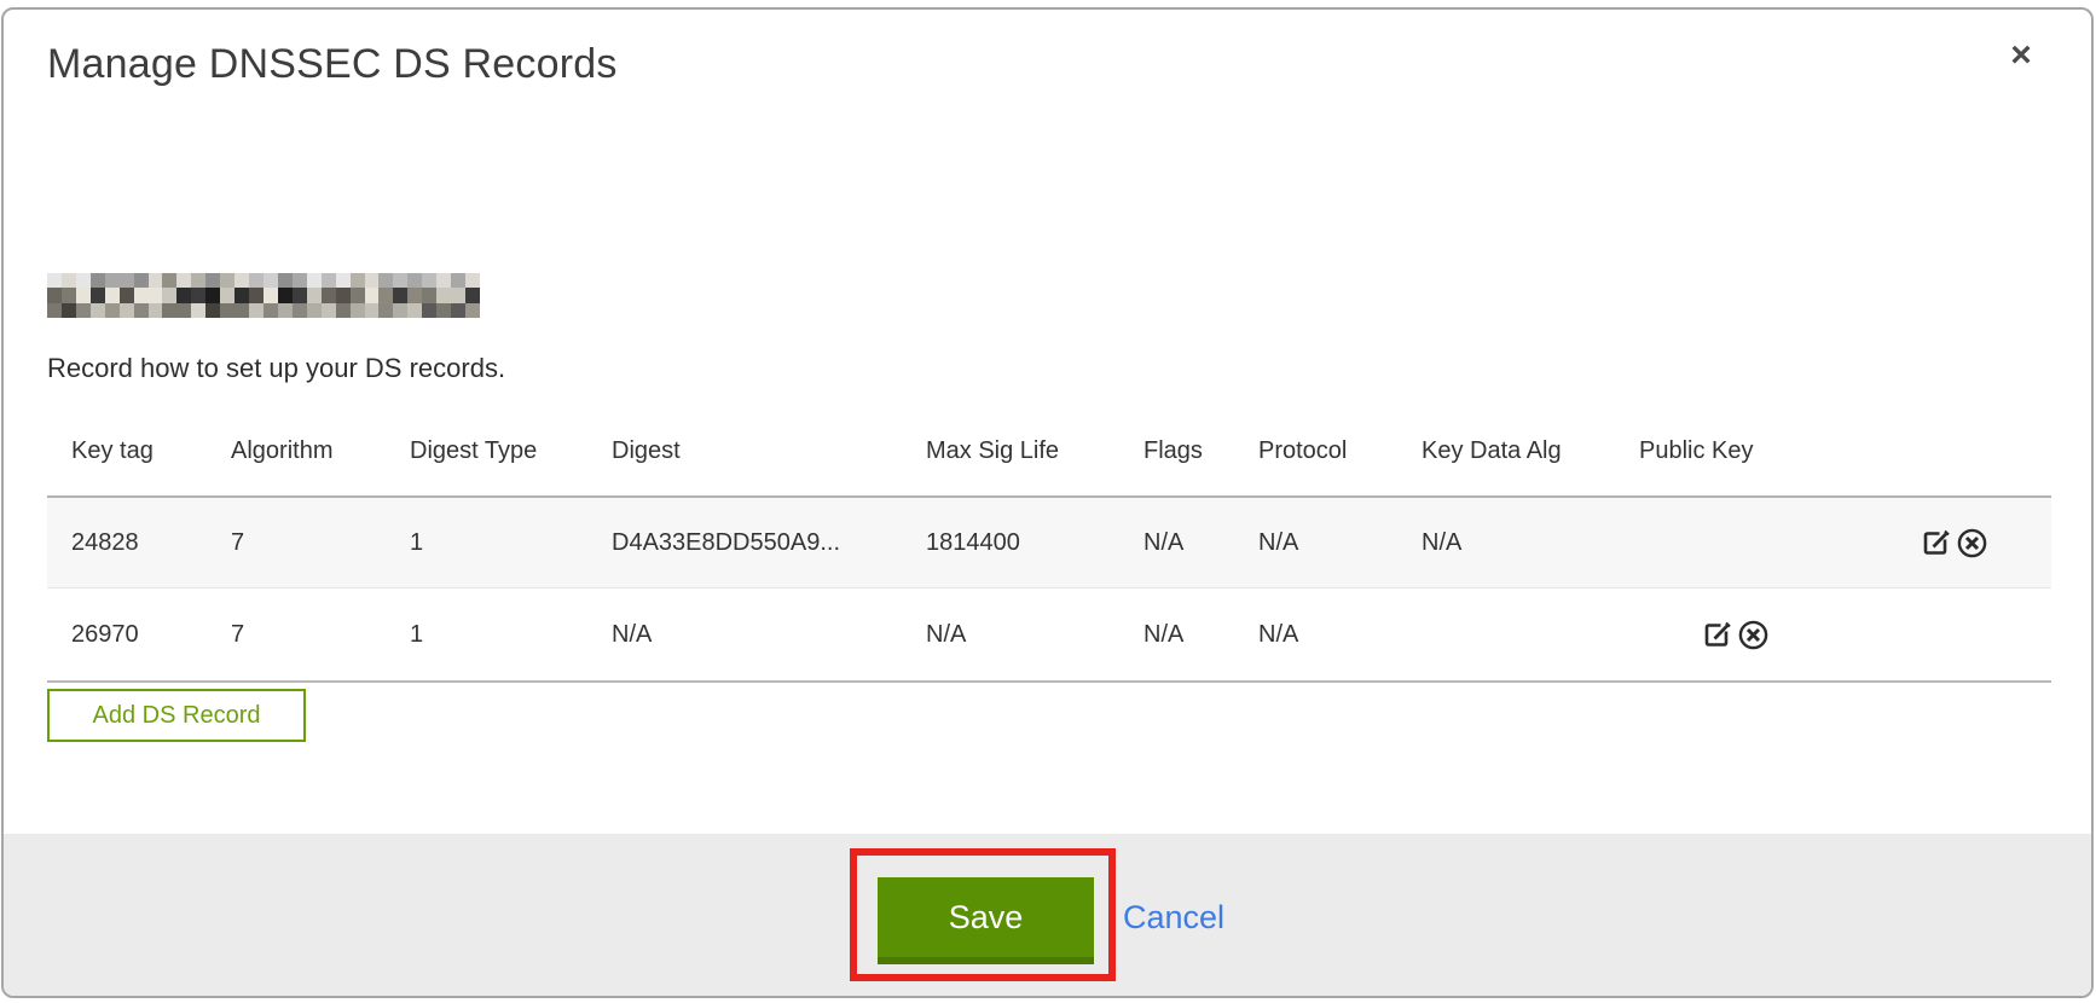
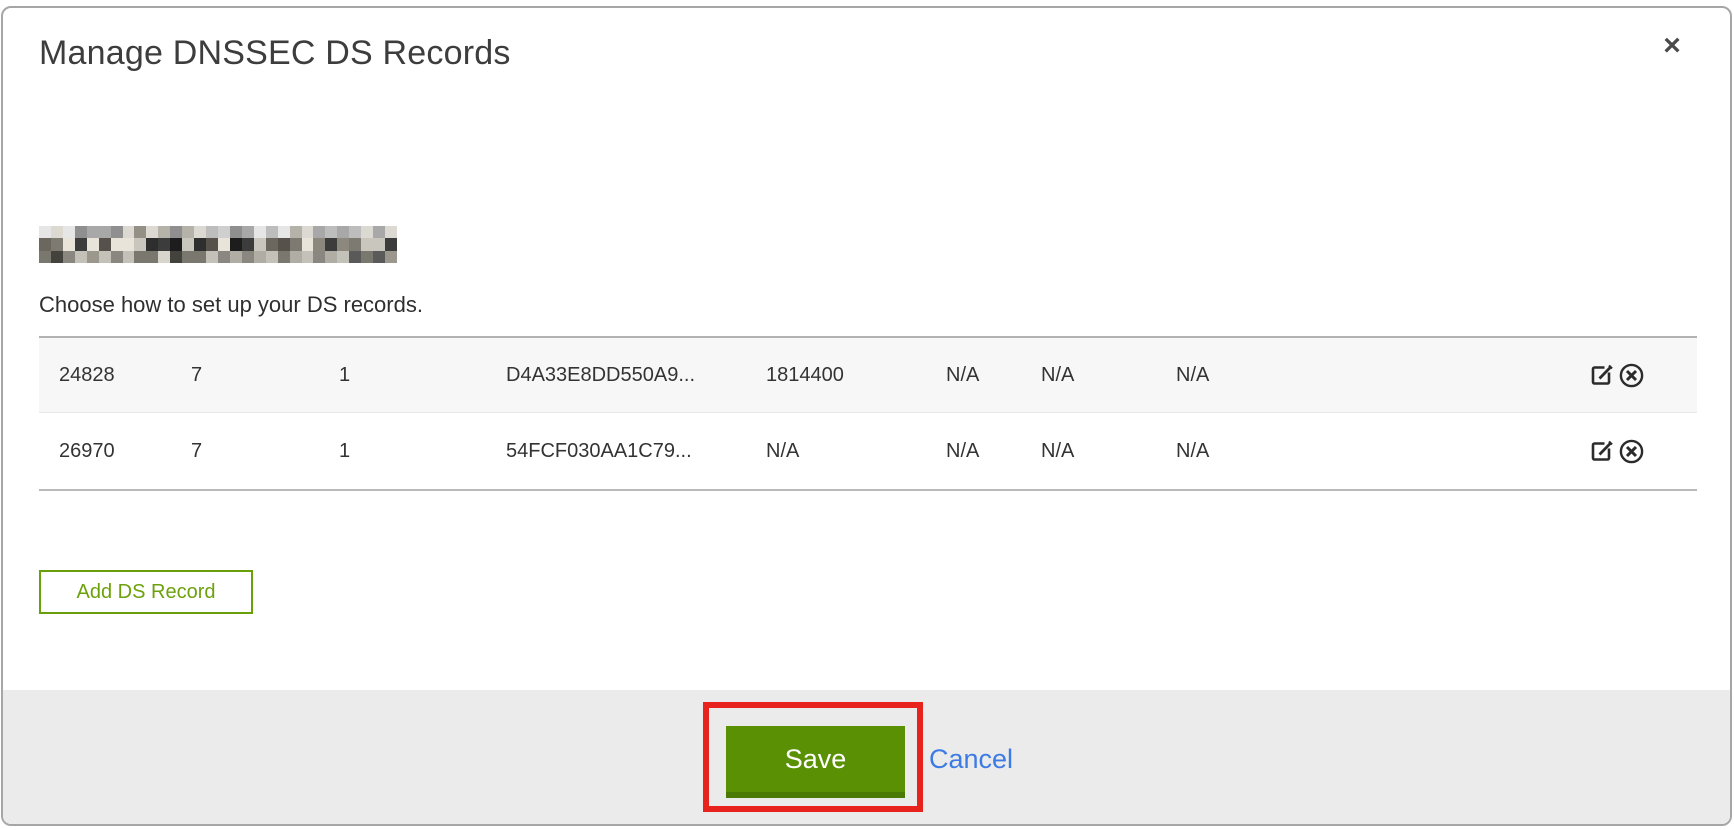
  Manage DNSSEC DS Records
  ×
- Record how to set up your DS records.
+ Choose how to set up your DS records.
- Key tag
- Algorithm
- Digest Type
- Digest
- Max Sig Life
- Flags
- Protocol
- Key Data Alg
- Public Key
  24828
  7
  1
  D4A33E8DD550A9...
  1814400
  N/A
  N/A
  N/A
  26970
  7
  1
+ 54FCF030AA1C79...
  N/A
  N/A
  N/A
  N/A
  Add DS Record
  Save
  Cancel
